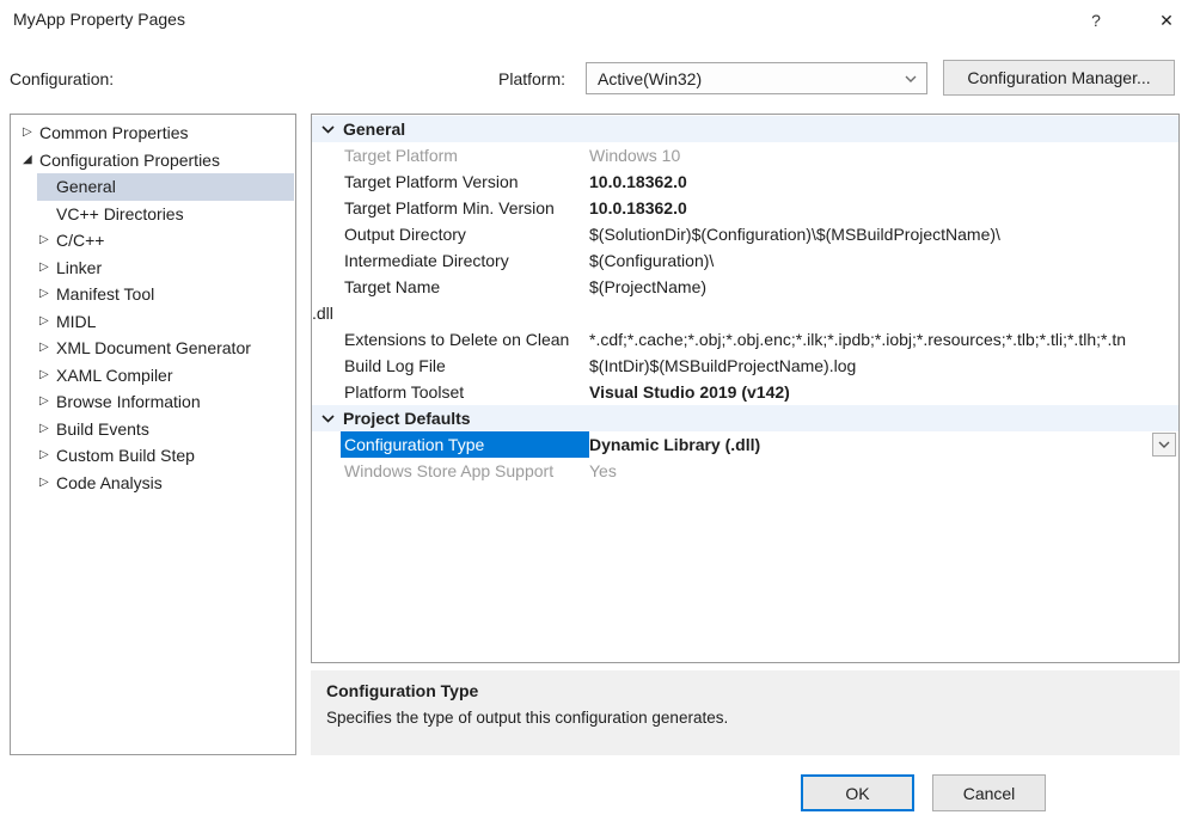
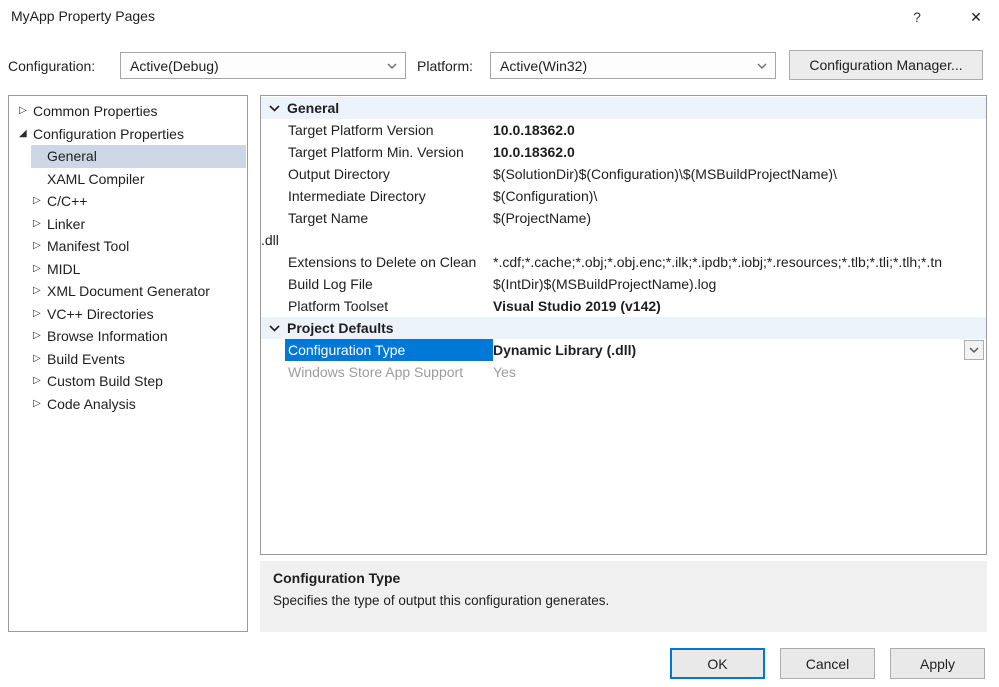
  MyApp Property Pages
  ?
  ✕
  Configuration:
+ Active(Debug)
  Platform:
  Active(Win32)
  Configuration Manager...
  ▷
  Common Properties
  ◢
  Configuration Properties
  General
- VC++ Directories
+ XAML Compiler
  ▷
  C/C++
  ▷
  Linker
  ▷
  Manifest Tool
  ▷
  MIDL
  ▷
  XML Document Generator
  ▷
- XAML Compiler
+ VC++ Directories
  ▷
  Browse Information
  ▷
  Build Events
  ▷
  Custom Build Step
  ▷
  Code Analysis
  General
- Target Platform
- Windows 10
  Target Platform Version
  10.0.18362.0
  Target Platform Min. Version
  10.0.18362.0
  Output Directory
  $(SolutionDir)$(Configuration)\$(MSBuildProjectName)\
  Intermediate Directory
  $(Configuration)\
  Target Name
  $(ProjectName)
  .dll
  Extensions to Delete on Clean
  *.cdf;*.cache;*.obj;*.obj.enc;*.ilk;*.ipdb;*.iobj;*.resources;*.tlb;*.tli;*.tlh;*.tn
  Build Log File
  $(IntDir)$(MSBuildProjectName).log
  Platform Toolset
  Visual Studio 2019 (v142)
  Project Defaults
  Configuration Type
  Dynamic Library (.dll)
  Windows Store App Support
  Yes
  Configuration Type
  Specifies the type of output this configuration generates.
  OK
  Cancel
+ Apply
